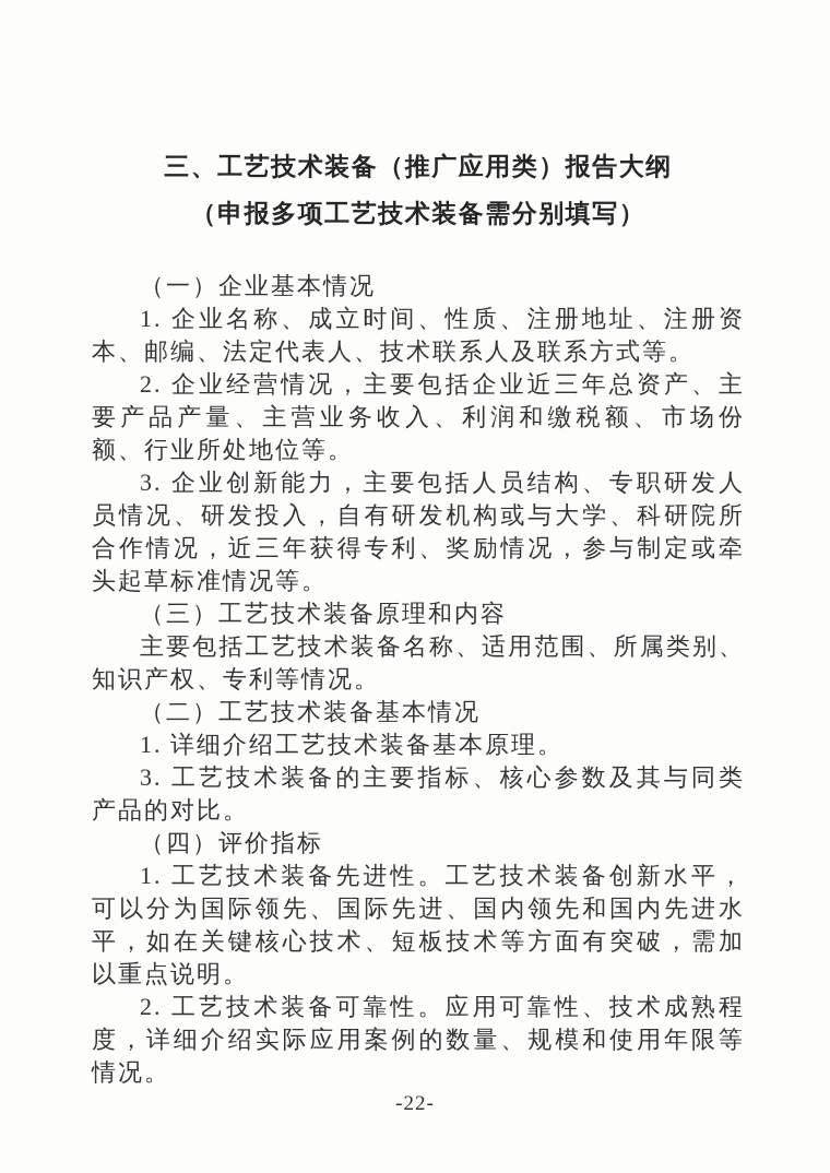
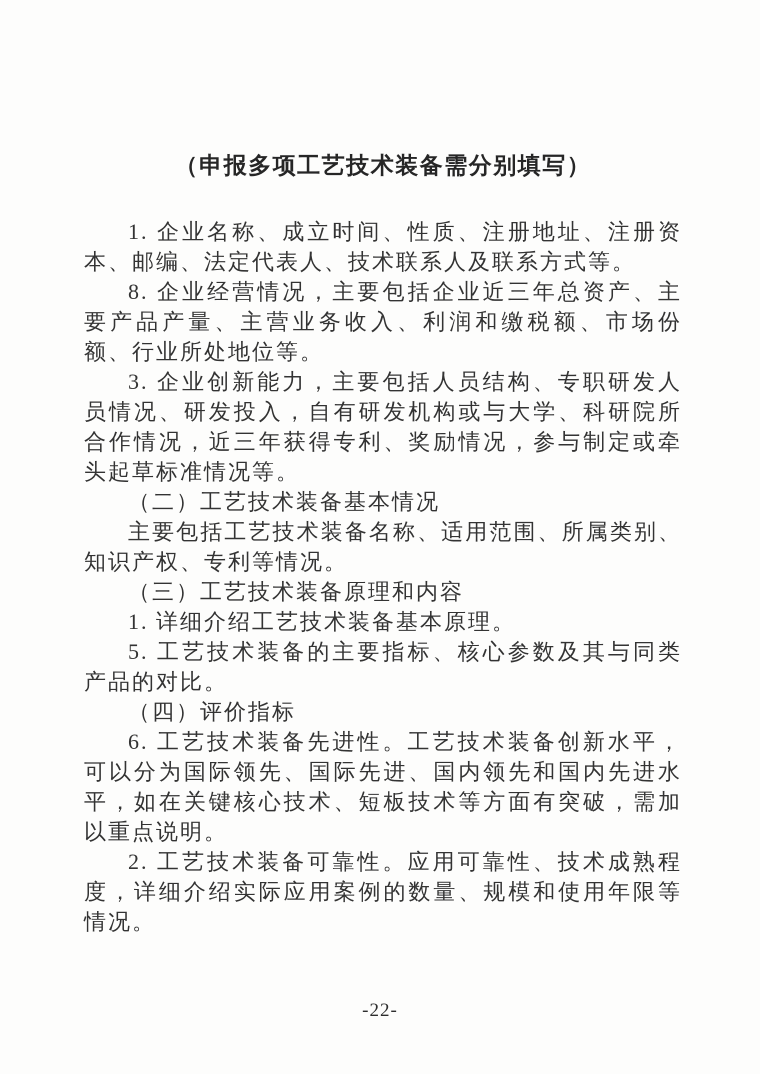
- 三、工艺技术装备（推广应用类）报告大纲
  （申报多项工艺技术装备需分别填写）
- （一）企业基本情况
  1. 企业名称、成立时间、性质、注册地址、注册资本、邮编、法定代表人、技术联系人及联系方式等。
- 2. 企业经营情况，主要包括企业近三年总资产、主要产品产量、主营业务收入、利润和缴税额、市场份额、行业所处地位等。
+ 8. 企业经营情况，主要包括企业近三年总资产、主要产品产量、主营业务收入、利润和缴税额、市场份额、行业所处地位等。
  3. 企业创新能力，主要包括人员结构、专职研发人员情况、研发投入，自有研发机构或与大学、科研院所合作情况，近三年获得专利、奖励情况，参与制定或牵头起草标准情况等。
- （三）工艺技术装备原理和内容
+ （二）工艺技术装备基本情况
  主要包括工艺技术装备名称、适用范围、所属类别、知识产权、专利等情况。
- （二）工艺技术装备基本情况
+ （三）工艺技术装备原理和内容
  1. 详细介绍工艺技术装备基本原理。
- 3. 工艺技术装备的主要指标、核心参数及其与同类产品的对比。
+ 5. 工艺技术装备的主要指标、核心参数及其与同类产品的对比。
  （四）评价指标
- 1. 工艺技术装备先进性。工艺技术装备创新水平，可以分为国际领先、国际先进、国内领先和国内先进水平，如在关键核心技术、短板技术等方面有突破，需加以重点说明。
+ 6. 工艺技术装备先进性。工艺技术装备创新水平，可以分为国际领先、国际先进、国内领先和国内先进水平，如在关键核心技术、短板技术等方面有突破，需加以重点说明。
  2. 工艺技术装备可靠性。应用可靠性、技术成熟程度，详细介绍实际应用案例的数量、规模和使用年限等情况。
  -22-
